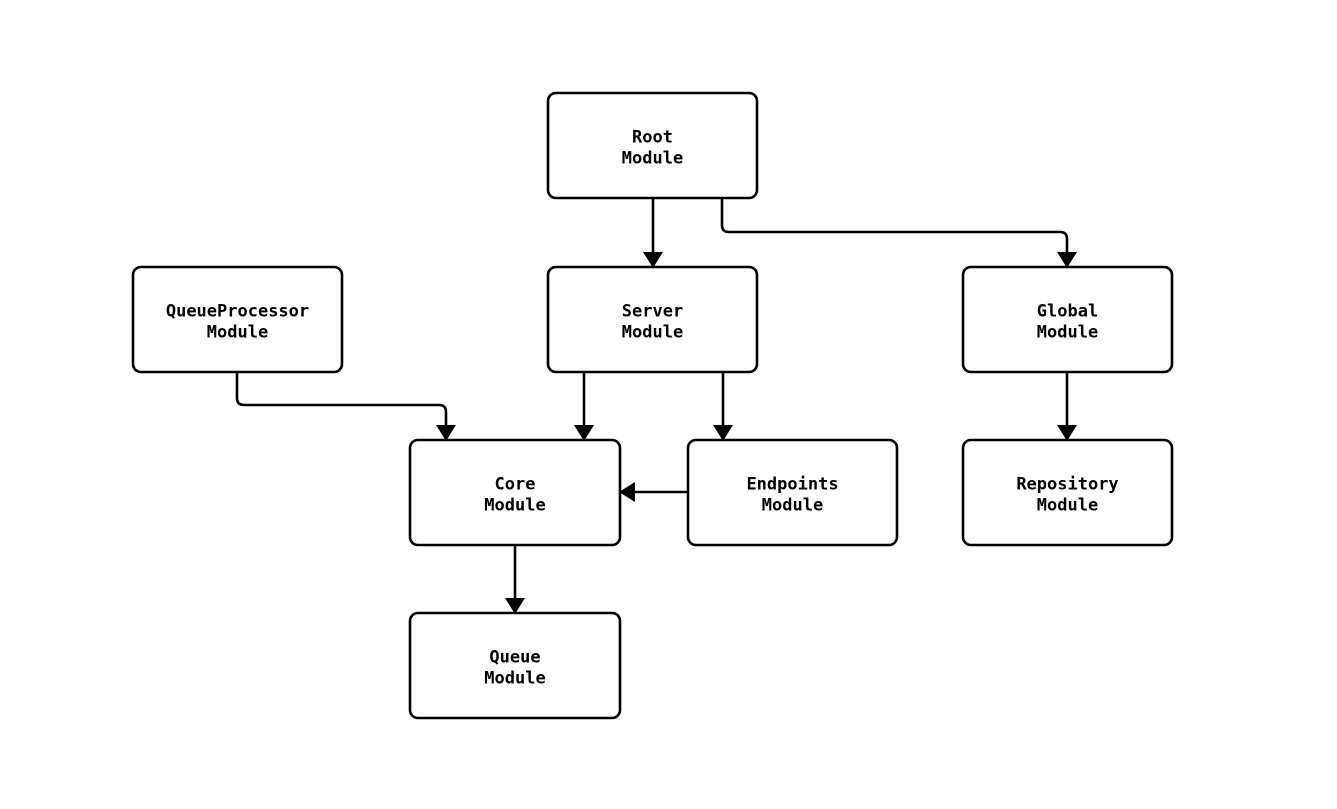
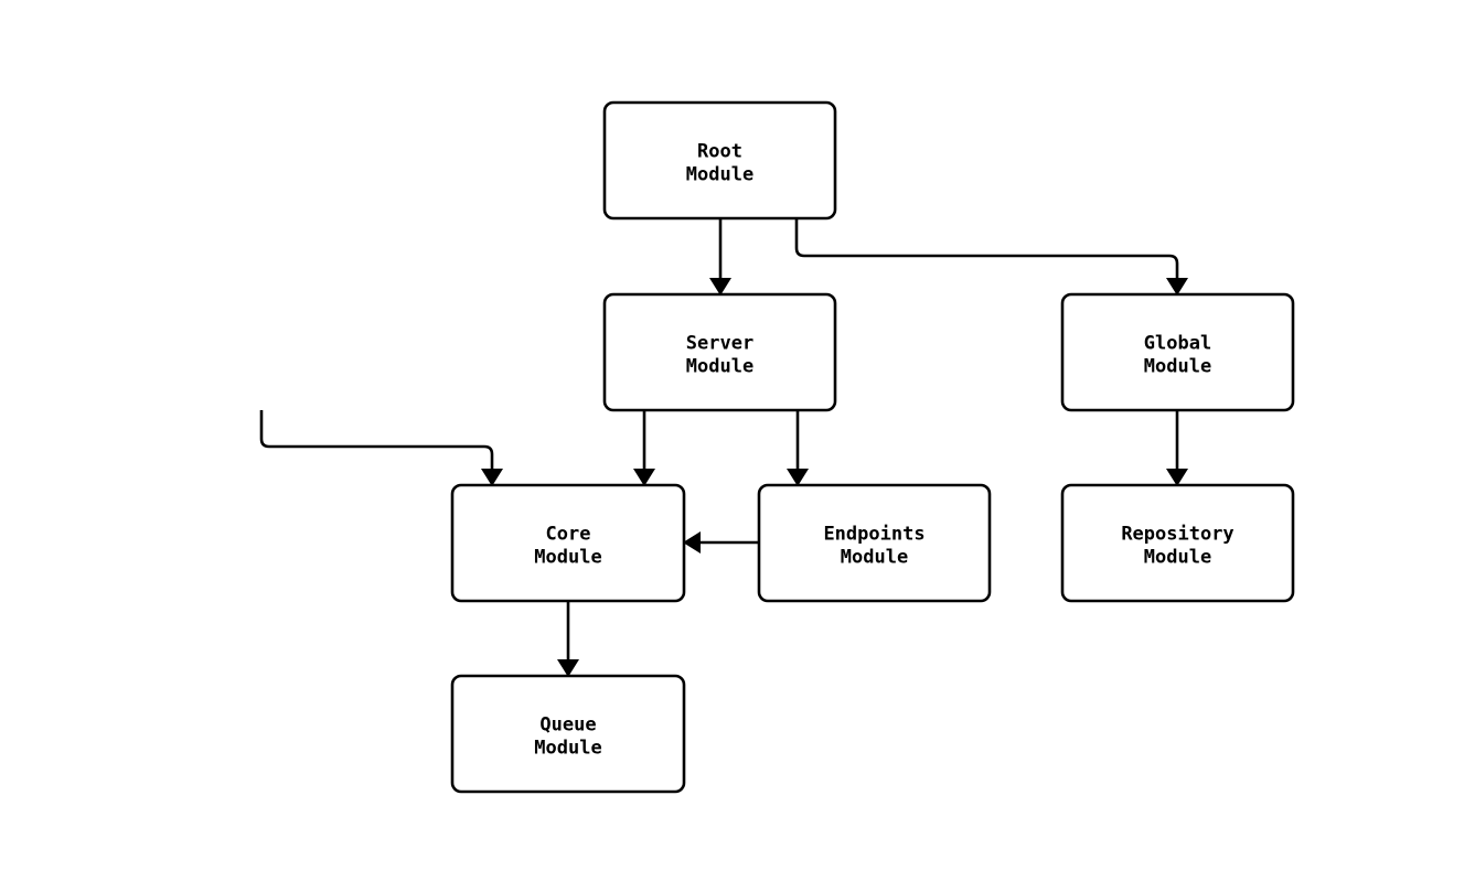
  Root Module
- QueueProcessor Module
  Server Module
  Global Module
  Core Module
  Endpoints Module
  Repository Module
  Queue Module
